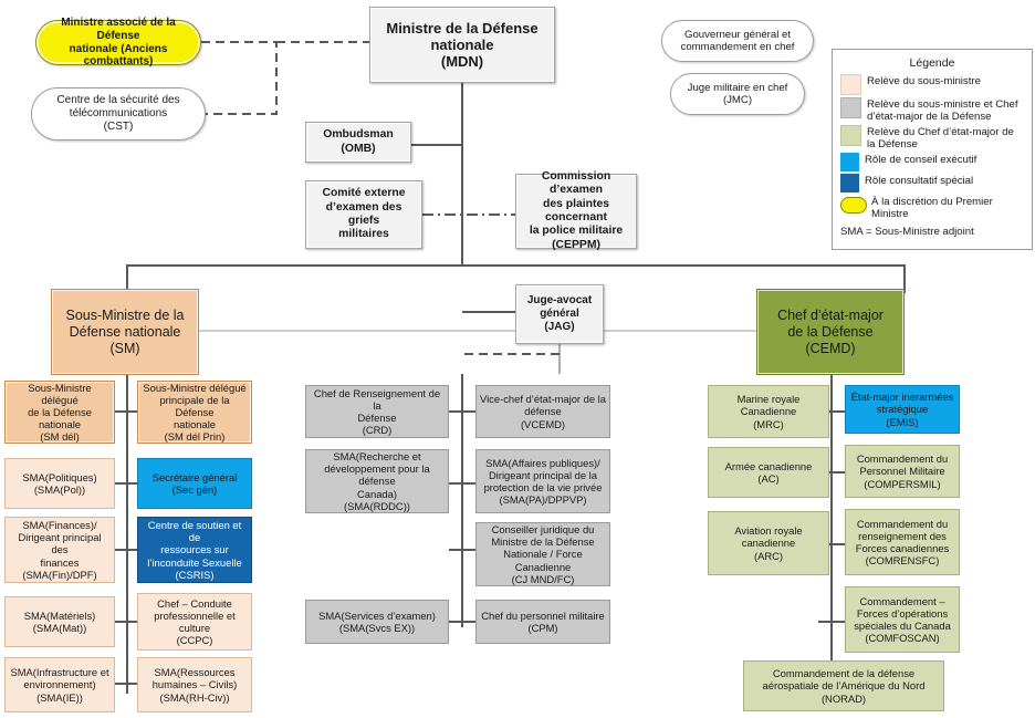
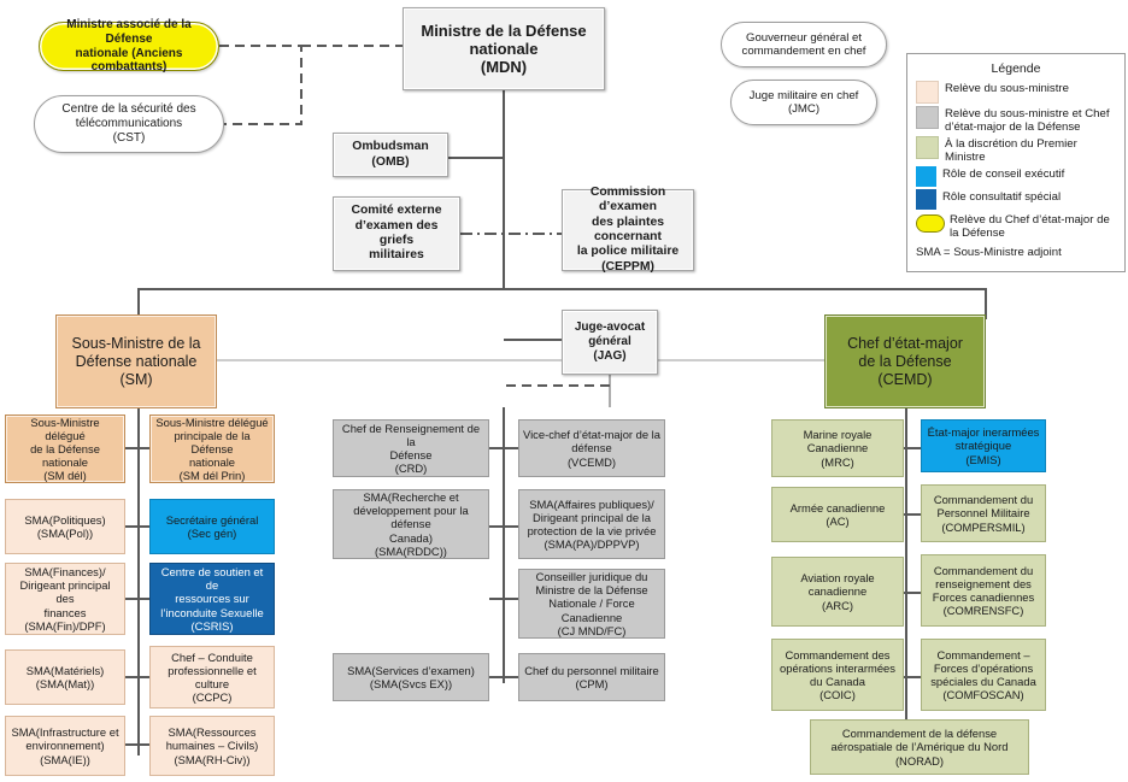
  Ministre associé de la Défense
  nationale (Anciens combattants)
  Centre de la sécurité des
  télécommunications
  (CST)
  Ministre de la Défense
  nationale
  (MDN)
  Gouverneur général et
  commandement en chef
  Juge militaire en chef
  (JMC)
  Ombudsman
  (OMB)
  Comité externe
  d’examen des griefs
  militaires
  Commission d’examen
  des plaintes concernant
  la police militaire
  (CEPPM)
  Sous-Ministre de la
  Défense nationale
  (SM)
  Juge-avocat
  général
  (JAG)
  Chef d’état-major
  de la Défense
  (CEMD)
  Sous-Ministre délégué
  de la Défense nationale
  (SM dél)
  SMA(Politiques)
  (SMA(Pol))
  SMA(Finances)/
  Dirigeant principal des
  finances
  (SMA(Fin)/DPF)
  SMA(Matériels)
  (SMA(Mat))
  SMA(Infrastructure et
  environnement)
  (SMA(IE))
  Sous-Ministre délégué
  principale de la Défense
  nationale
  (SM dél Prin)
  Secrétaire général
  (Sec gén)
  Centre de soutien et de
  ressources sur
  l’inconduite Sexuelle
  (CSRIS)
  Chef – Conduite
  professionnelle et
  culture
  (CCPC)
  SMA(Ressources
  humaines – Civils)
  (SMA(RH-Civ))
  Chef de Renseignement de la
  Défense
  (CRD)
  SMA(Recherche et
  développement pour la défense
  Canada)
  (SMA(RDDC))
  SMA(Services d’examen)
  (SMA(Svcs EX))
  Vice-chef d’état-major de la
  défense
  (VCEMD)
  SMA(Affaires publiques)/
  Dirigeant principal de la
  protection de la vie privée
  (SMA(PA)/DPPVP)
  Conseiller juridique du
  Ministre de la Défense
  Nationale / Force Canadienne
  (CJ MND/FC)
  Chef du personnel militaire
  (CPM)
  Marine royale
  Canadienne
  (MRC)
  Armée canadienne
  (AC)
  Aviation royale
  canadienne
  (ARC)
+ Commandement des
+ opérations interarmées
+ du Canada
+ (COIC)
  État-major inerarmées
  stratégique
  (EMIS)
  Commandement du
  Personnel Militaire
  (COMPERSMIL)
  Commandement du
  renseignement des
  Forces canadiennes
  (COMRENSFC)
  Commandement –
  Forces d’opérations
  spéciales du Canada
  (COMFOSCAN)
  Commandement de la défense
  aérospatiale de l’Amérique du Nord
  (NORAD)
  Légende
  Relève du sous-ministre
  Relève du sous-ministre et Chef d’état-major de la Défense
- Relève du Chef d’état-major de la Défense
+ À la discrétion du Premier Ministre
  Rôle de conseil exécutif
  Rôle consultatif spécial
- À la discrétion du Premier Ministre
+ Relève du Chef d’état-major de la Défense
  SMA = Sous-Ministre adjoint
